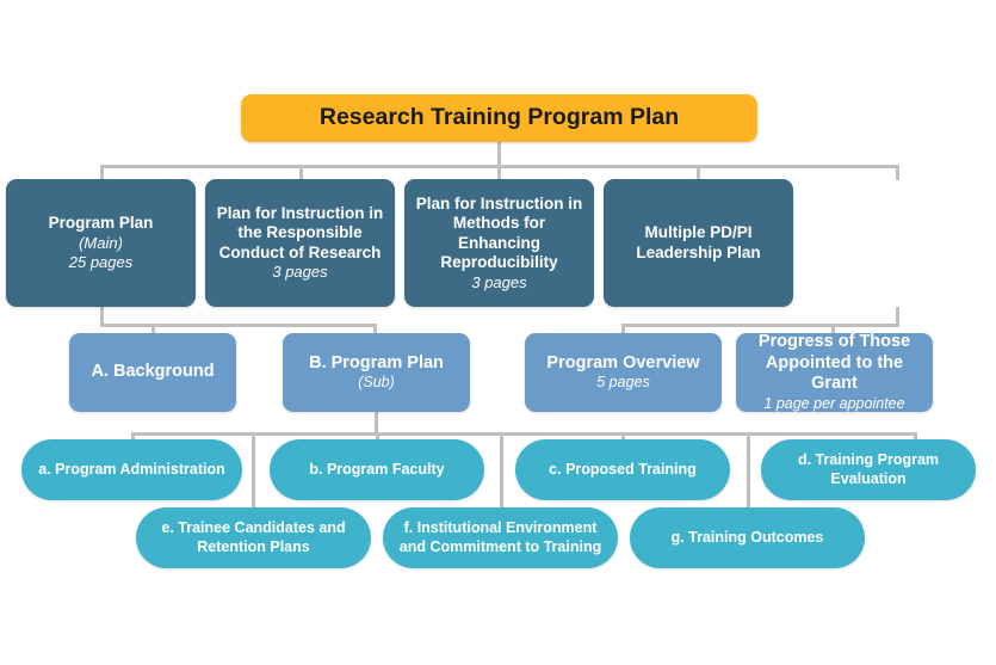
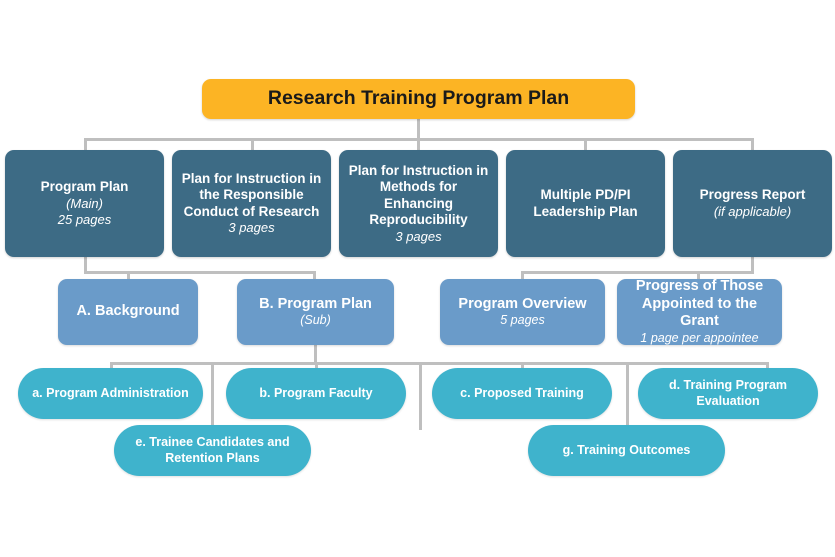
  Research Training Program Plan
  Program Plan
  (Main)
  25 pages
  Plan for Instruction in the Responsible Conduct of Research
  3 pages
  Plan for Instruction in Methods for Enhancing Reproducibility
  3 pages
  Multiple PD/PI Leadership Plan
+ Progress Report
+ (if applicable)
  A. Background
  B. Program Plan
  (Sub)
  Program Overview
  5 pages
  Progress of Those Appointed to the Grant
  1 page per appointee
  a. Program Administration
  b. Program Faculty
  c. Proposed Training
  d. Training Program Evaluation
  e. Trainee Candidates and Retention Plans
- f. Institutional Environment and Commitment to Training
  g. Training Outcomes
